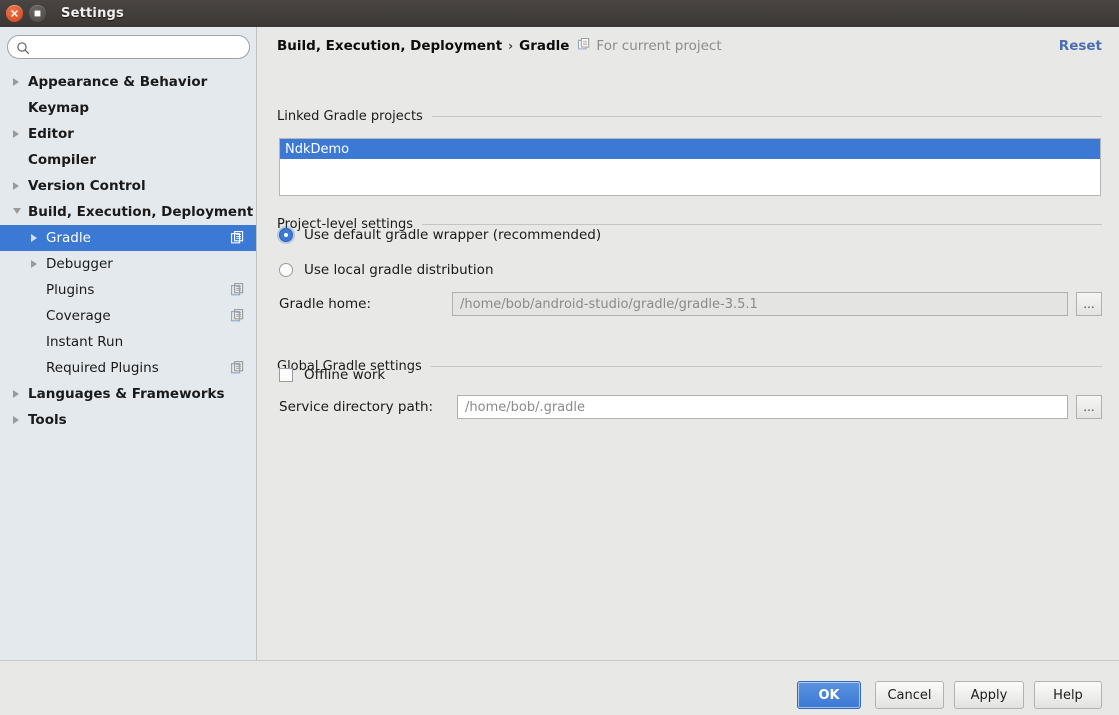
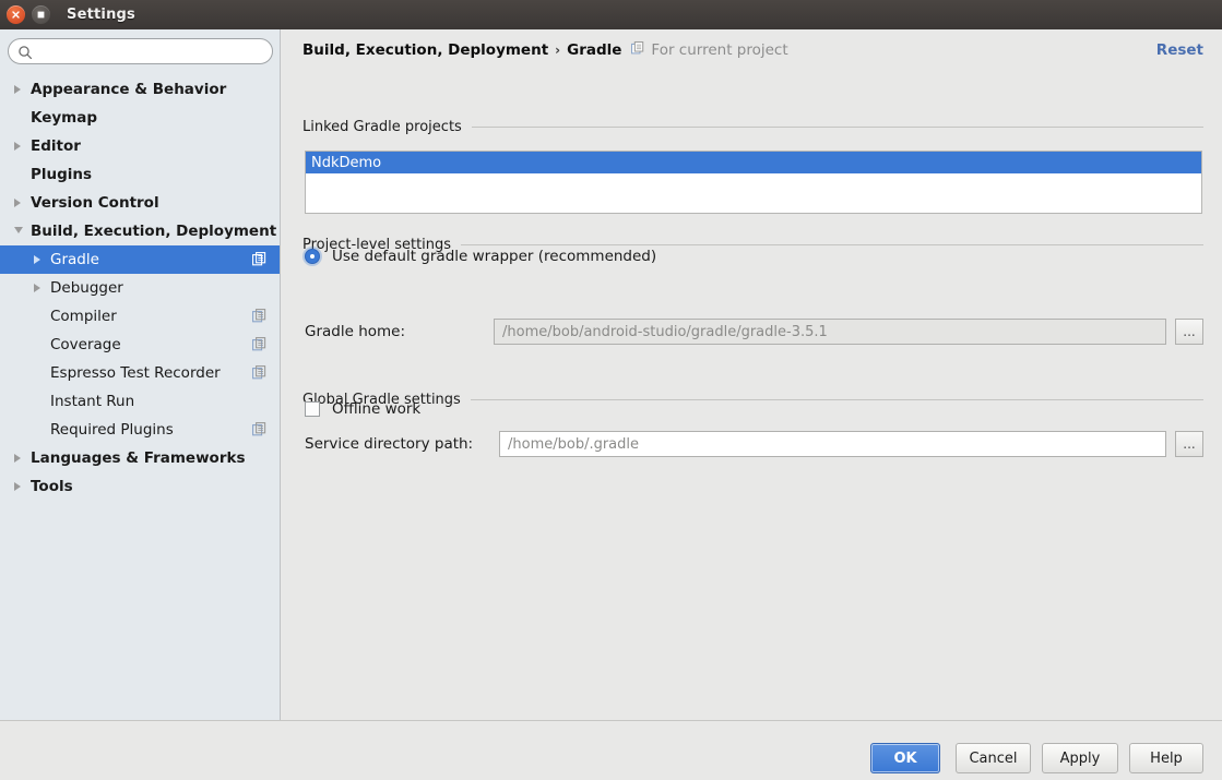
  Settings
  Appearance & Behavior
  Keymap
  Editor
- Compiler
+ Plugins
  Version Control
  Build, Execution, Deployment
  Gradle
  Debugger
- Plugins
+ Compiler
  Coverage
+ Espresso Test Recorder
  Instant Run
  Required Plugins
  Languages & Frameworks
  Tools
  Build, Execution, Deployment
  ›
  Gradle
  For current project
  Reset
  Linked Gradle projects
  NdkDemo
  Project-level settings
  Use default gradle wrapper (recommended)
- Use local gradle distribution
  Gradle home:
  /home/bob/android-studio/gradle/gradle-3.5.1
  ...
  Global Gradle settings
  Offline work
  Service directory path:
  /home/bob/.gradle
  ...
  OK
  Cancel
  Apply
  Help
